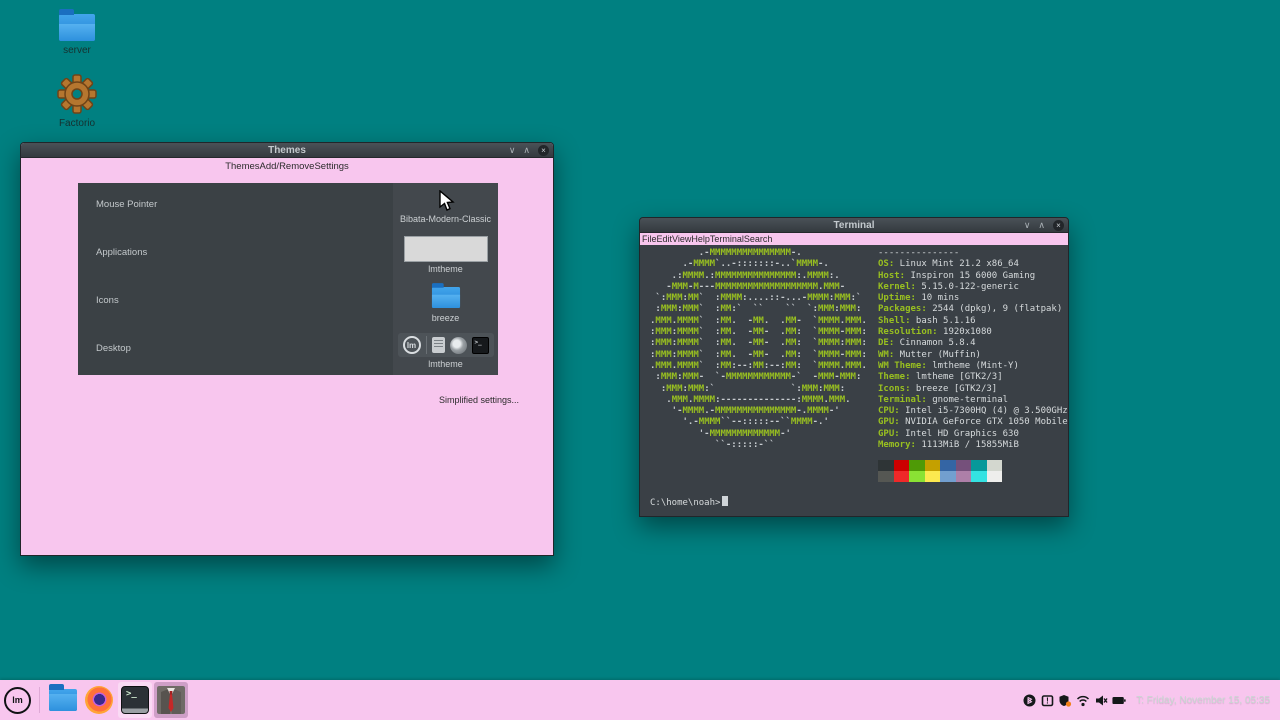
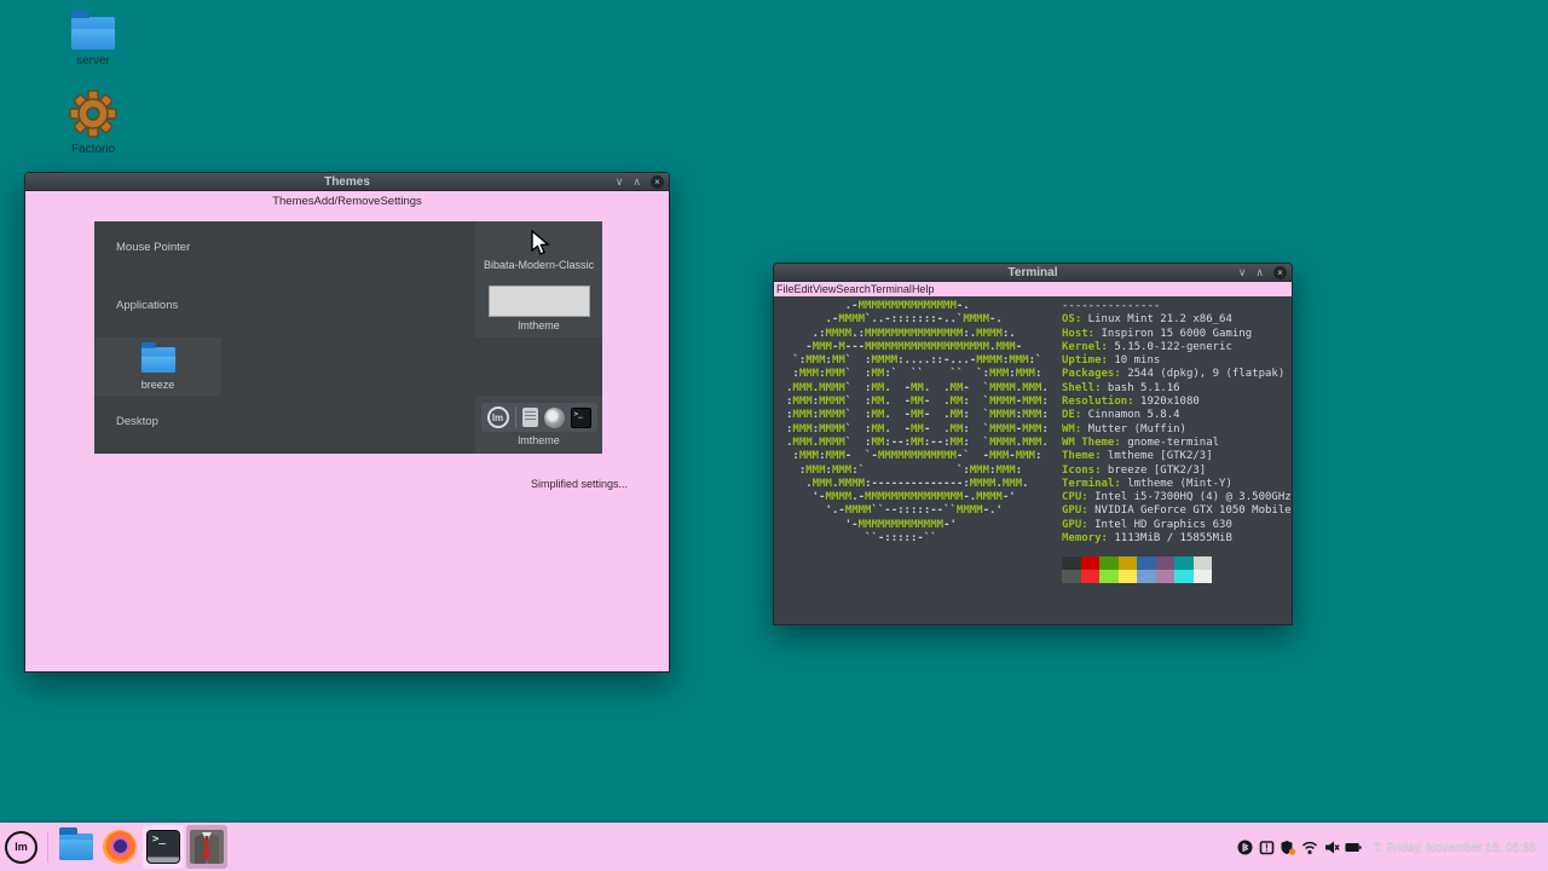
  server
  Factorio
  Themes
  ∨
  ∧
  ×
  Themes
  Add/Remove
  Settings
  Mouse Pointer
  Bibata-Modern-Classic
  Applications
  lmtheme
- Icons
  breeze
  Desktop
  lm
  lmtheme
  Simplified settings...
  Terminal
  ∨
  ∧
  ×
  File
  Edit
  View
- Help
+ Search
  Terminal
- Search
+ Help
  .-MMMMMMMMMMMMMMM-.
  .-MMMM`..-:::::::-..`MMMM-.
  .:MMMM.:MMMMMMMMMMMMMMM:.MMMM:.
  -MMM-M---MMMMMMMMMMMMMMMMMMM.MMM-
  `:MMM:MM` :MMMM:....::-...-MMMM:MMM:`
  :MMM:MMM` :MM:` `` `` `:MMM:MMM:
  .MMM.MMMM` :MM. -MM. .MM- `MMMM.MMM.
  :MMM:MMMM` :MM. -MM- .MM: `MMMM-MMM:
  :MMM:MMMM` :MM. -MM- .MM: `MMMM:MMM:
  :MMM:MMMM` :MM. -MM- .MM: `MMMM-MMM:
  .MMM.MMMM` :MM:--:MM:--:MM: `MMMM.MMM.
  :MMM:MMM- `-MMMMMMMMMMMM-` -MMM-MMM:
  :MMM:MMM:` `:MMM:MMM:
  .MMM.MMMM:--------------:MMMM.MMM.
  '-MMMM.-MMMMMMMMMMMMMMM-.MMMM-'
  '.-MMMM``--:::::--``MMMM-.'
  '-MMMMMMMMMMMMM-'
  ``-:::::-``
  ---------------
  OS: Linux Mint 21.2 x86_64
  Host: Inspiron 15 6000 Gaming
  Kernel: 5.15.0-122-generic
  Uptime: 10 mins
  Packages: 2544 (dpkg), 9 (flatpak)
  Shell: bash 5.1.16
  Resolution: 1920x1080
  DE: Cinnamon 5.8.4
  WM: Mutter (Muffin)
- WM Theme: lmtheme (Mint-Y)
+ WM Theme: gnome-terminal
  Theme: lmtheme [GTK2/3]
  Icons: breeze [GTK2/3]
- Terminal: gnome-terminal
+ Terminal: lmtheme (Mint-Y)
  CPU: Intel i5-7300HQ (4) @ 3.500GHz
  GPU: NVIDIA GeForce GTX 1050 Mobile
  GPU: Intel HD Graphics 630
  Memory: 1113MiB / 15855MiB
- C:\home\noah>
  lm
  >_
  !
  T: Friday, November 15, 05:35
